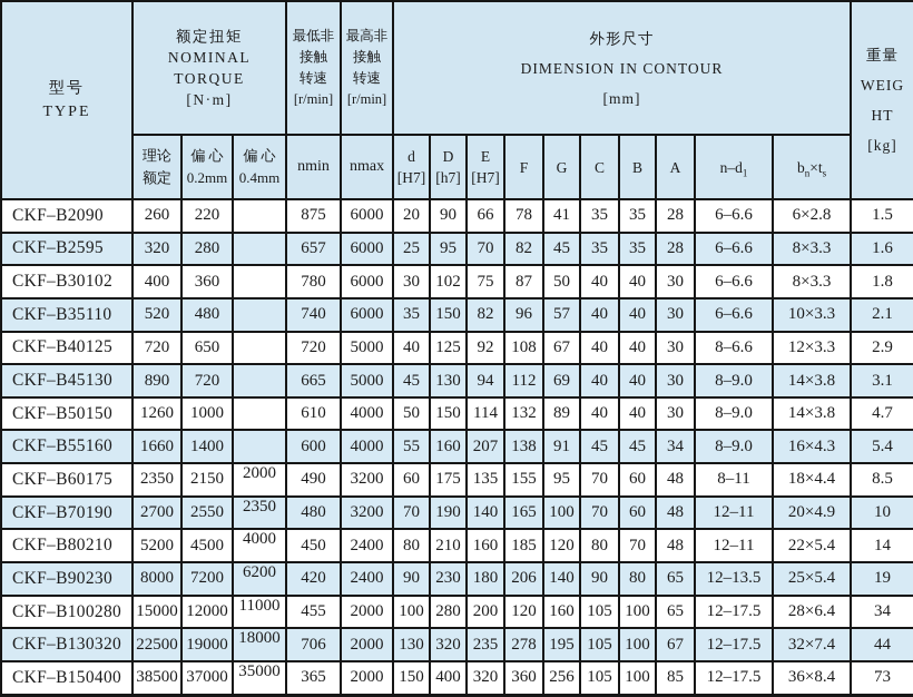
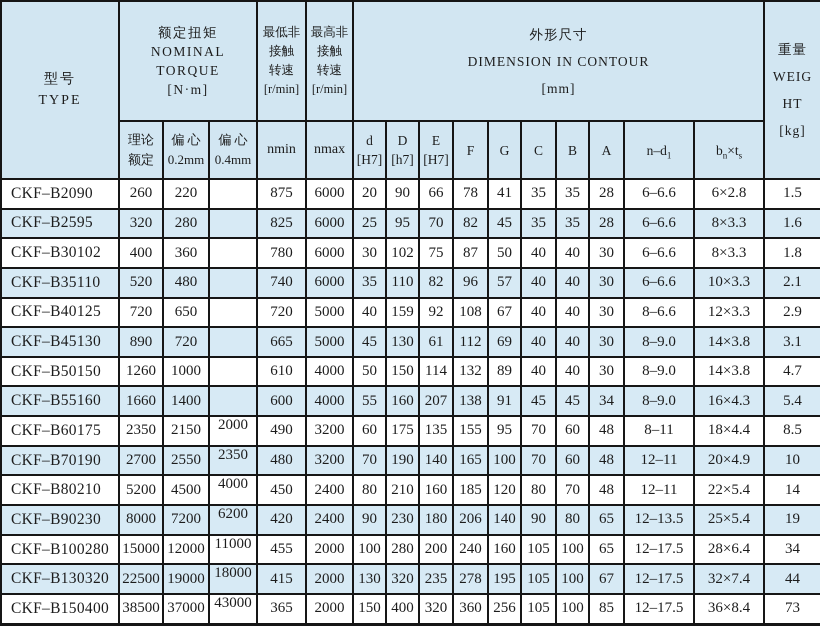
  型号 TYPE	额定扭矩 NOMINAL TORQUE [N·m]	最低非 接触 转速 [r/min]	最高非 接触 转速 [r/min]	外形尺寸 DIMENSION IN CONTOUR [mm]	重量 WEIG HT [kg]
  理论 额定	偏 心 0.2mm	偏 心 0.4mm	nmin	nmax	d [H7]	D [h7]	E [H7]	F	G	C	B	A	n–d1	bn×ts
  CKF–B2090	260	220		875	6000	20	90	66	78	41	35	35	28	6–6.6	6×2.8	1.5
- CKF–B2595	320	280		657	6000	25	95	70	82	45	35	35	28	6–6.6	8×3.3	1.6
+ CKF–B2595	320	280		825	6000	25	95	70	82	45	35	35	28	6–6.6	8×3.3	1.6
  CKF–B30102	400	360		780	6000	30	102	75	87	50	40	40	30	6–6.6	8×3.3	1.8
- CKF–B35110	520	480		740	6000	35	150	82	96	57	40	40	30	6–6.6	10×3.3	2.1
+ CKF–B35110	520	480		740	6000	35	110	82	96	57	40	40	30	6–6.6	10×3.3	2.1
- CKF–B40125	720	650		720	5000	40	125	92	108	67	40	40	30	8–6.6	12×3.3	2.9
+ CKF–B40125	720	650		720	5000	40	159	92	108	67	40	40	30	8–6.6	12×3.3	2.9
- CKF–B45130	890	720		665	5000	45	130	94	112	69	40	40	30	8–9.0	14×3.8	3.1
+ CKF–B45130	890	720		665	5000	45	130	61	112	69	40	40	30	8–9.0	14×3.8	3.1
  CKF–B50150	1260	1000		610	4000	50	150	114	132	89	40	40	30	8–9.0	14×3.8	4.7
  CKF–B55160	1660	1400		600	4000	55	160	207	138	91	45	45	34	8–9.0	16×4.3	5.4
  CKF–B60175	2350	2150	2000	490	3200	60	175	135	155	95	70	60	48	8–11	18×4.4	8.5
  CKF–B70190	2700	2550	2350	480	3200	70	190	140	165	100	70	60	48	12–11	20×4.9	10
  CKF–B80210	5200	4500	4000	450	2400	80	210	160	185	120	80	70	48	12–11	22×5.4	14
  CKF–B90230	8000	7200	6200	420	2400	90	230	180	206	140	90	80	65	12–13.5	25×5.4	19
- CKF–B100280	15000	12000	11000	455	2000	100	280	200	120	160	105	100	65	12–17.5	28×6.4	34
+ CKF–B100280	15000	12000	11000	455	2000	100	280	200	240	160	105	100	65	12–17.5	28×6.4	34
- CKF–B130320	22500	19000	18000	706	2000	130	320	235	278	195	105	100	67	12–17.5	32×7.4	44
+ CKF–B130320	22500	19000	18000	415	2000	130	320	235	278	195	105	100	67	12–17.5	32×7.4	44
- CKF–B150400	38500	37000	35000	365	2000	150	400	320	360	256	105	100	85	12–17.5	36×8.4	73
+ CKF–B150400	38500	37000	43000	365	2000	150	400	320	360	256	105	100	85	12–17.5	36×8.4	73
